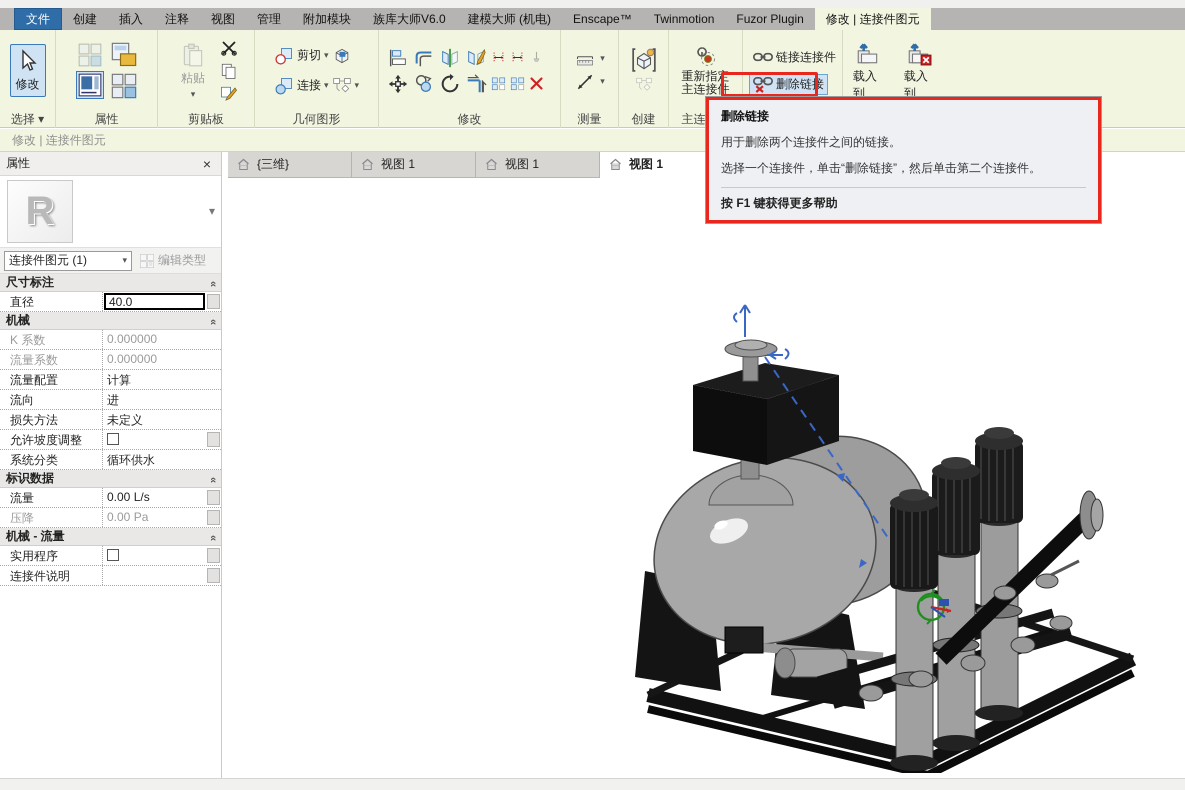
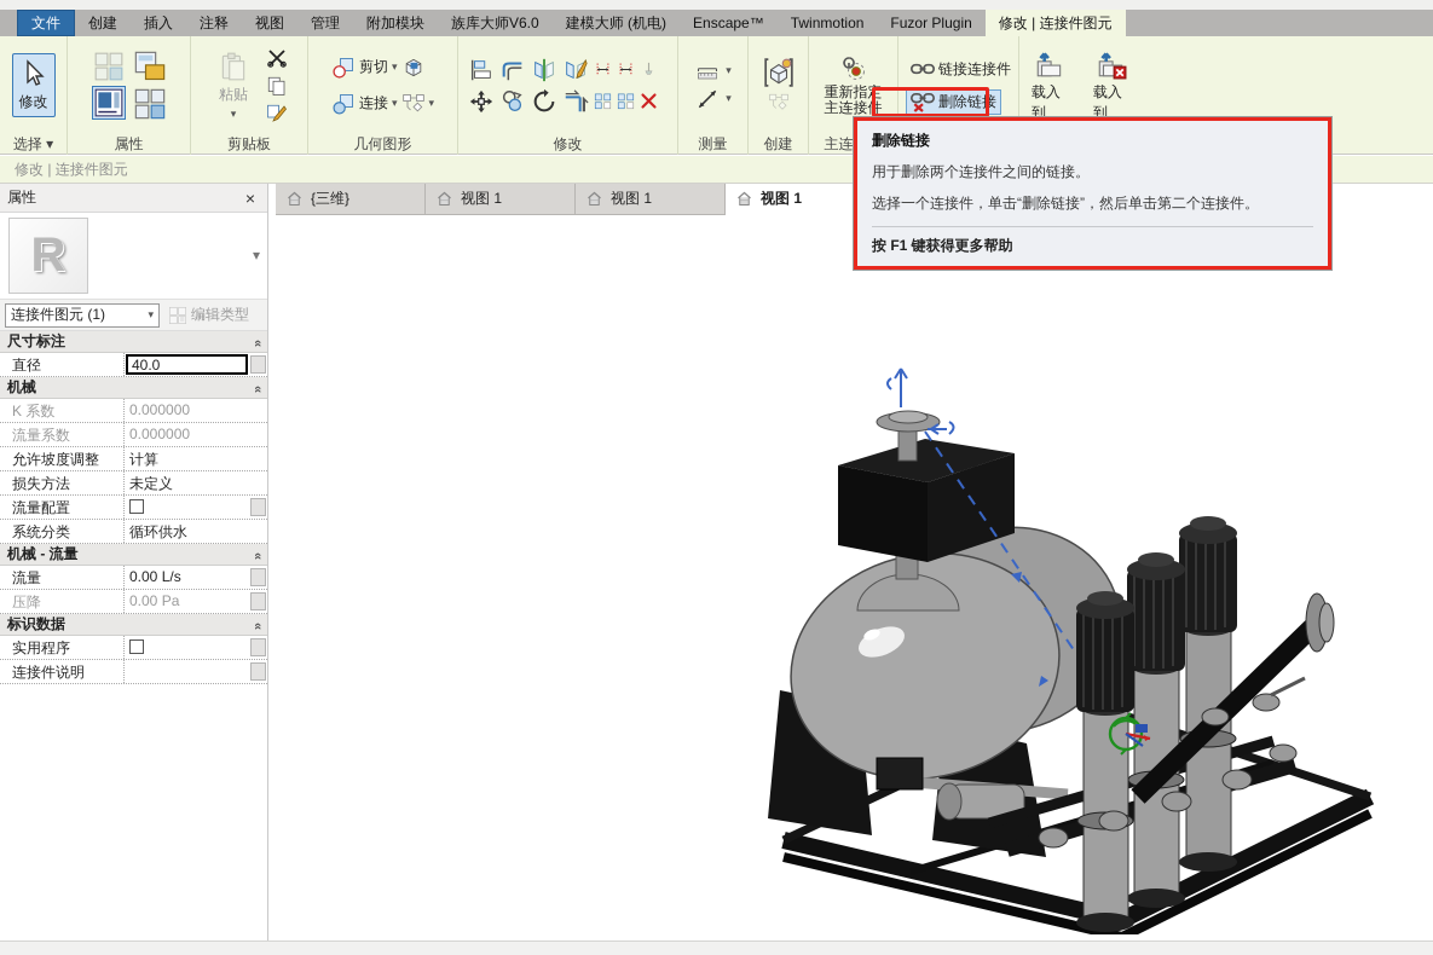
  文件
  创建
  插入
  注释
  视图
  管理
  附加模块
  族库大师V6.0
  建模大师 (机电)
  Enscape™
  Twinmotion
  Fuzor Plugin
  修改 | 连接件图元
  修改
  选择 ▾
  属性
  粘贴
  ▾
  剪贴板
  剪切
  ▾
  连接
  ▾
  ▾
  几何图形
  修改
  ▾
  ▾
  测量
  创建
  重新指定
  主连接件
  链接连接件
  删除链接
  载入到
  载入到
  修改 | 连接件图元
  删除链接
  用于删除两个连接件之间的链接。
  选择一个连接件，单击“删除链接”，然后单击第二个连接件。
  按 F1 键获得更多帮助
  属性
  ×
  R
  ▾
  连接件图元 (1)
  ▾
  编辑类型
  尺寸标注
  直径
  40.0
  机械
  K 系数
  0.000000
  流量系数
  0.000000
- 流量配置
+ 允许坡度调整
  计算
- 流向
- 进
  损失方法
  未定义
- 允许坡度调整
+ 流量配置
  系统分类
  循环供水
- 标识数据
+ 机械 - 流量
  流量
  0.00 L/s
  压降
  0.00 Pa
- 机械 - 流量
+ 标识数据
  实用程序
  连接件说明
  {三维}
  视图 1
  视图 1
  视图 1
